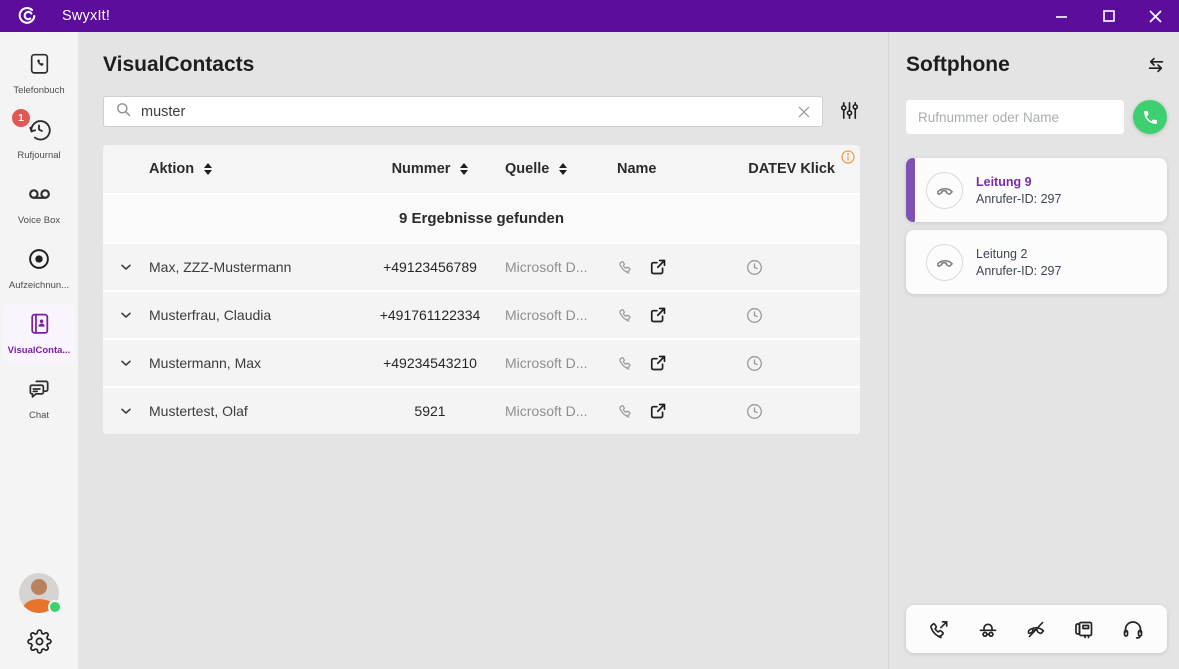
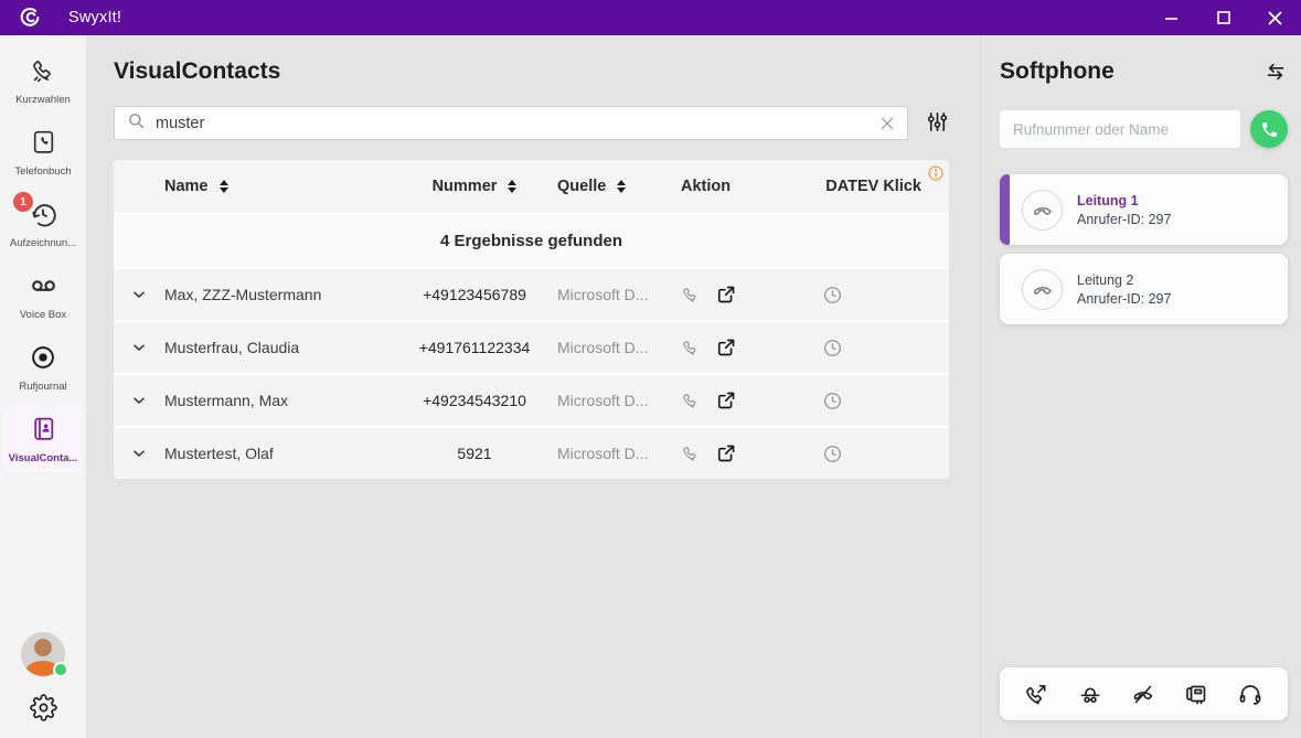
  SwyxIt!
+ Kurzwahlen
  Telefonbuch
  1
- Rufjournal
+ Aufzeichnun...
  Voice Box
- Aufzeichnun...
+ Rufjournal
  VisualConta...
- Chat
  VisualContacts
  muster
- Aktion
+ Name
  Nummer
  Quelle
- Name
+ Aktion
  DATEV Klick
- 9 Ergebnisse gefunden
+ 4 Ergebnisse gefunden
  Max, ZZZ-Mustermann
  +49123456789
  Microsoft D...
  Musterfrau, Claudia
  +491761122334
  Microsoft D...
  Mustermann, Max
  +49234543210
  Microsoft D...
  Mustertest, Olaf
  5921
  Microsoft D...
  Softphone
  Rufnummer oder Name
- Leitung 9
+ Leitung 1
  Anrufer-ID: 297
  Leitung 2
  Anrufer-ID: 297
